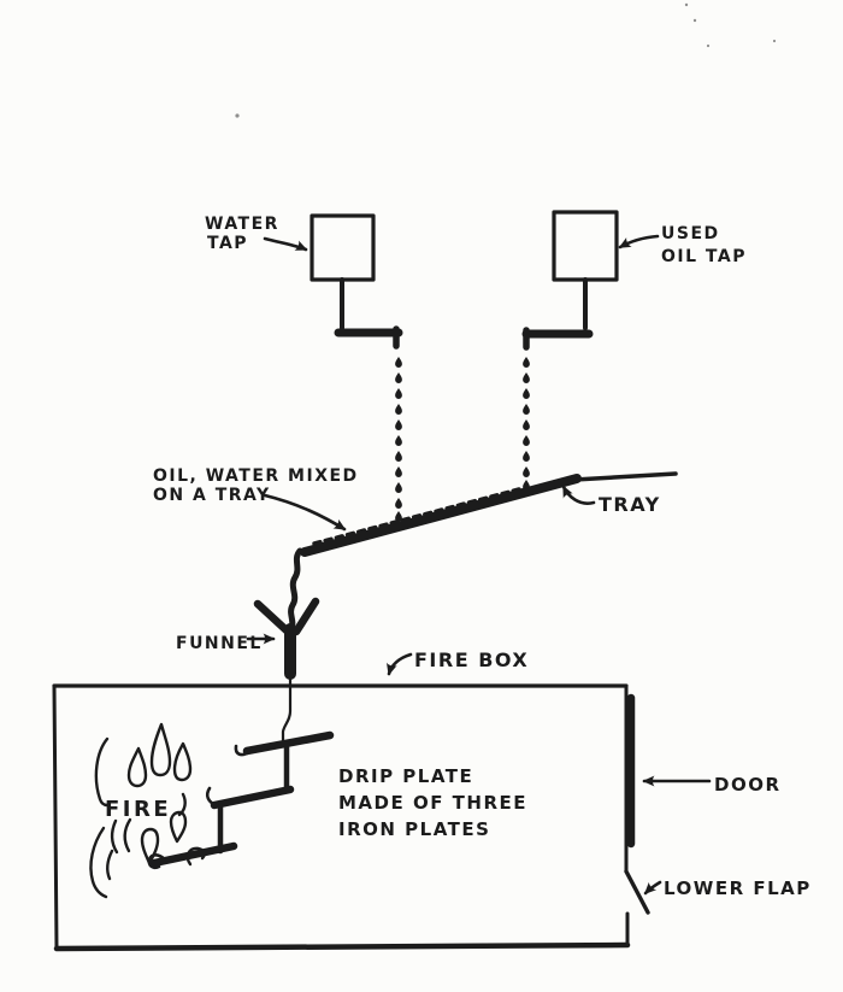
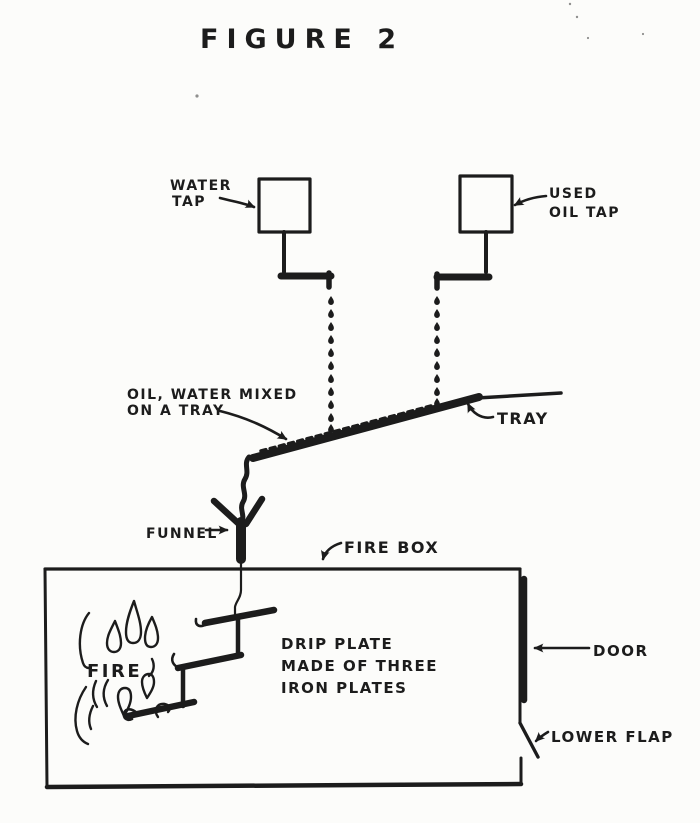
+ FIGURE 2
  WATER
  TAP
  USED
  OIL TAP
  OIL, WATER MIXED
  ON A TRA
  TRAY
  FUNNEL
  FIRE BOX
  DRIP PLATE
  MADE OF THREE
  IRON PLATES
  FIRE
  DOOR
  LOWER FLAP
